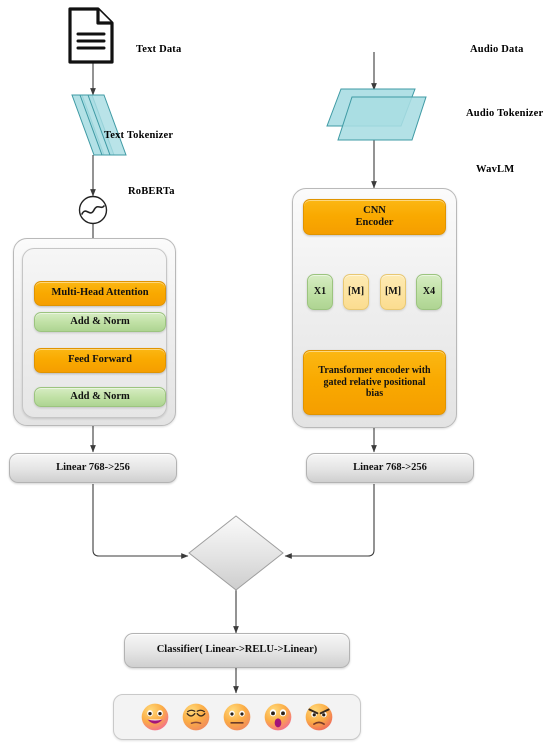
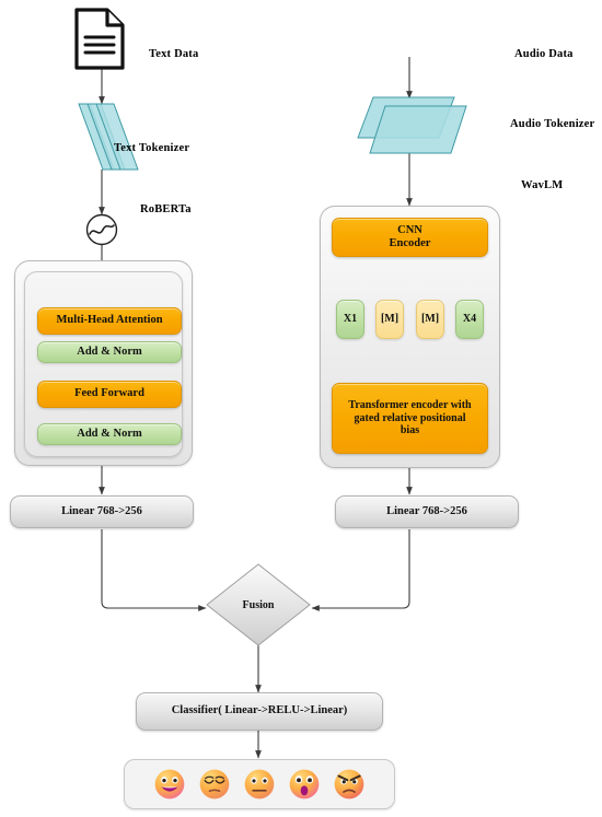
  Text Data
  Text Tokenizer
  RoBERTa
  Audio Data
  Audio Tokenizer
  WavLM
  Multi-Head Attention
  Add & Norm
  Feed Forward
  Add & Norm
  CNN
  Encoder
  X1
  [M]
  [M]
  X4
  Transformer encoder with
  gated relative positional
  bias
  Linear 768->256
  Linear 768->256
+ Fusion
  Classifier( Linear->RELU->Linear)
